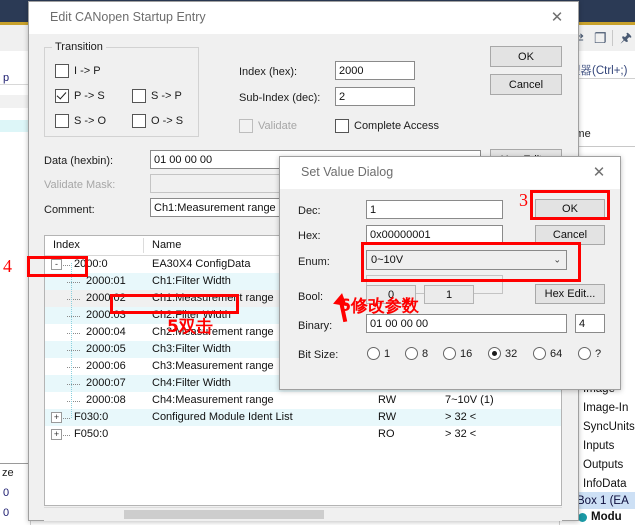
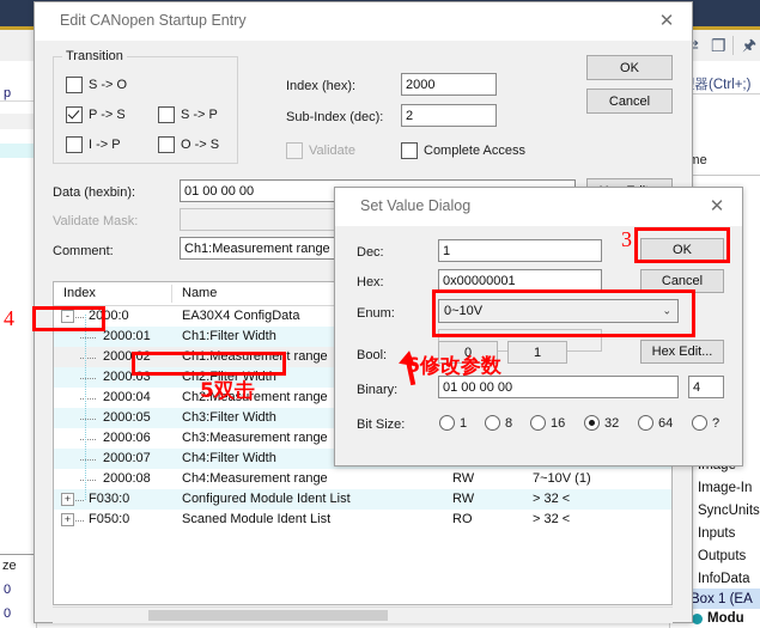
  ❐
  🖈
  器(Ctrl+;)
  p
  ze
  0
  0
  Image-In
  SyncUnits
  Inputs
  Outputs
  InfoData
  Box 1 (EA
  Modu
  Edit CANopen Startup Entry
  ✕
  Transition
- I -> P
+ S -> O
  P -> S
  S -> P
- S -> O
+ I -> P
  O -> S
  Index (hex):
  2000
  Sub-Index (dec):
  2
  Validate
  Complete Access
  OK
  Cancel
  Data (hexbin):
  01 00 00 00
  Validate Mask:
  Comment:
  Ch1:Measurement range
  Index
  Name
  -
  2000:0
  EA30X4 ConfigData
  2000:01
  Ch1:Filter Width
  2000:02
  Ch1:Measurement range
  2000:03
  Ch2:Filter Width
  2000:04
  Ch2:Measurement range
  2000:05
  Ch3:Filter Width
  2000:06
  Ch3:Measurement range
  2000:07
  Ch4:Filter Width
  2000:08
  Ch4:Measurement range
  RW
  7~10V (1)
  +
  F030:0
  Configured Module Ident List
  RW
  > 32 <
  +
  F050:0
+ Scaned Module Ident List
  RO
  > 32 <
  Set Value Dialog
  ✕
  Dec:
  1
  OK
  Hex:
  0x00000001
  Cancel
  Enum:
  0~10V
  ⌄
  Bool:
  0
  1
  Hex Edit...
  Binary:
  01 00 00 00
  4
  Bit Size:
  1
  8
  16
  32
  64
  ?
  4
  5双击
  6修改参数
  3
